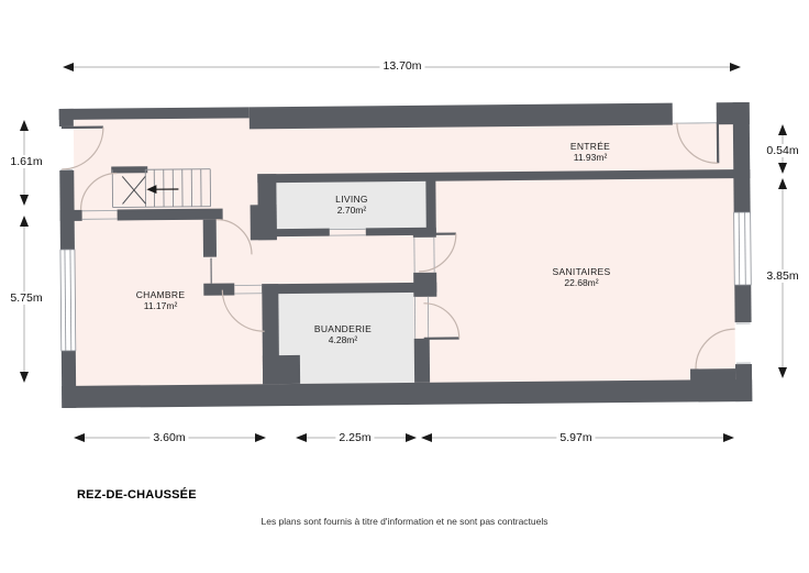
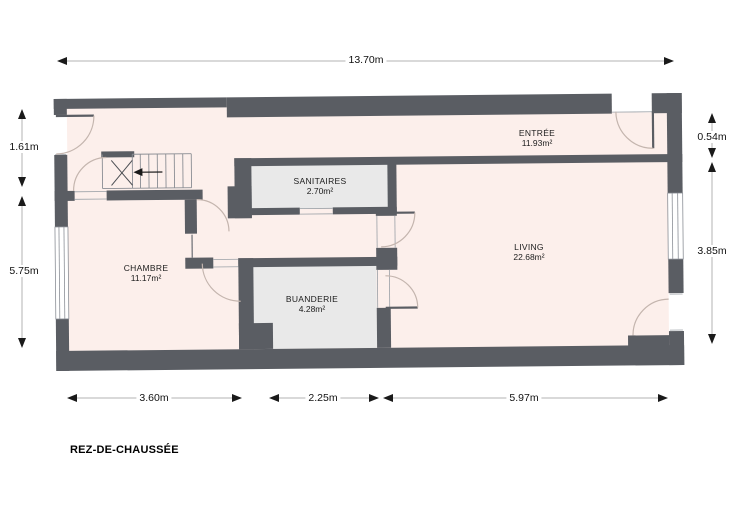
  13.70m
  1.61m
  5.75m
  0.54m
  3.85m
  3.60m
  2.25m
  5.97m
  ENTRÉE
  11.93m²
- LIVING
+ SANITAIRES
  2.70m²
  CHAMBRE
  11.17m²
  BUANDERIE
  4.28m²
- SANITAIRES
+ LIVING
  22.68m²
  REZ-DE-CHAUSSÉE
- Les plans sont fournis à titre d'information et ne sont pas contractuels
